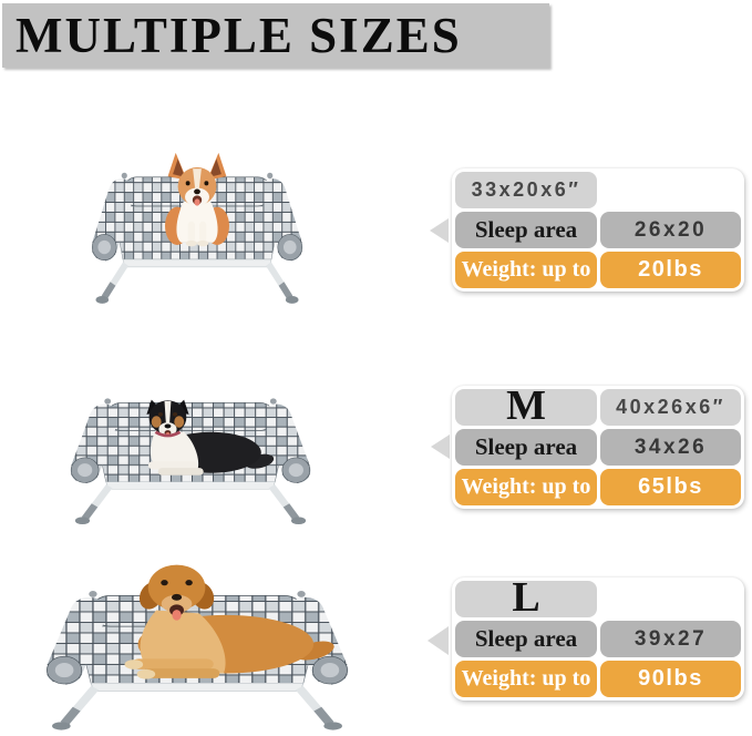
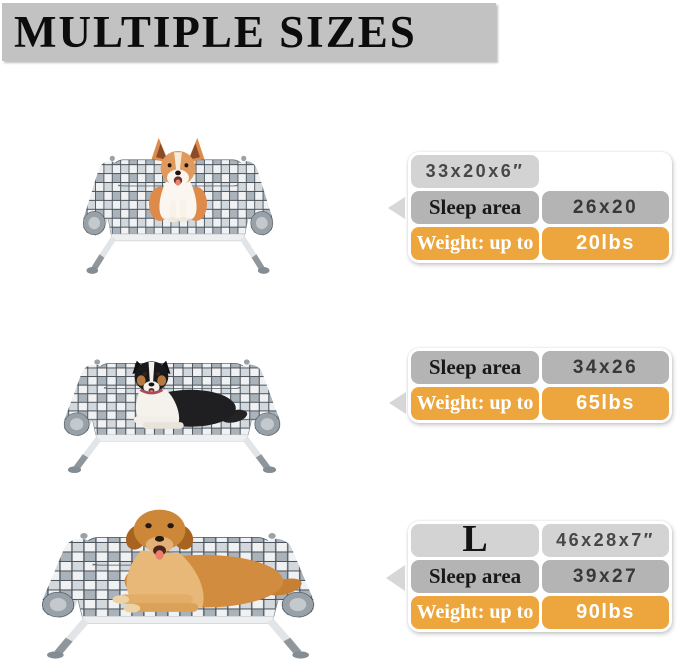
  MULTIPLE SIZES
  33x20x6″
  Sleep area
  26x20
  Weight: up to
  20lbs
- M
- 40x26x6″
  Sleep area
  34x26
  Weight: up to
  65lbs
  L
+ 46x28x7″
  Sleep area
  39x27
  Weight: up to
  90lbs
